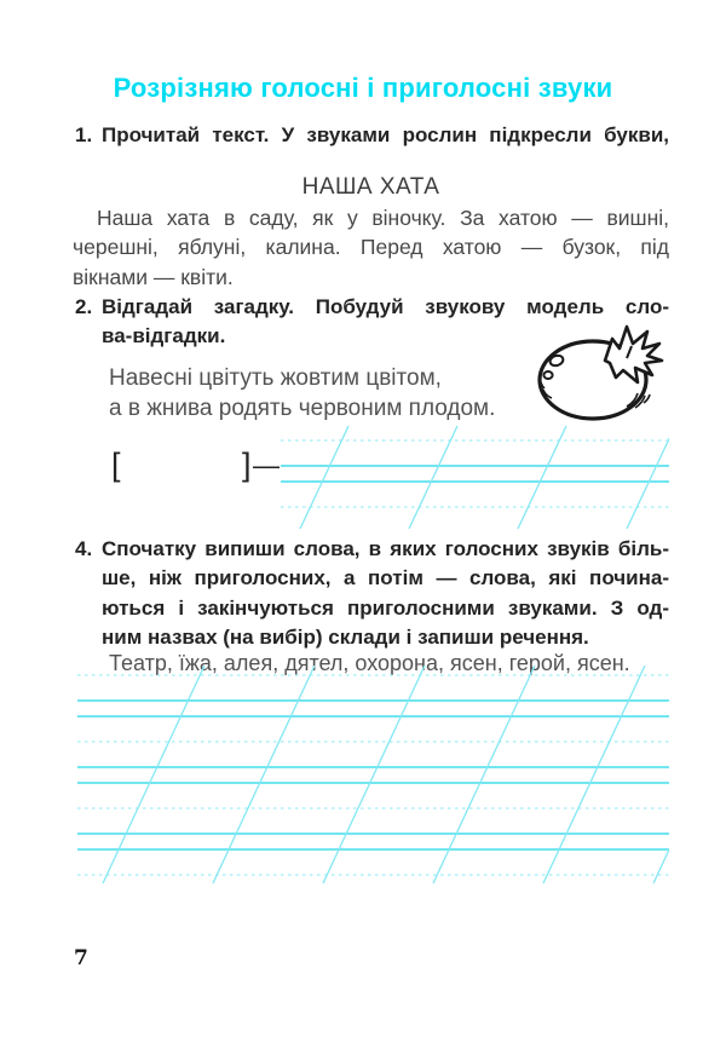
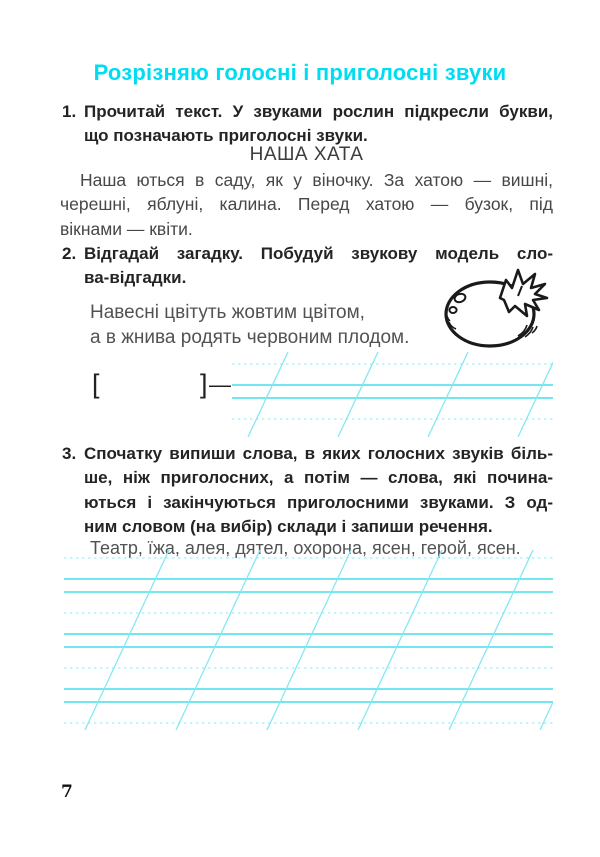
  Розрізняю голосні і приголосні звуки
  1.
  Прочитай текст. У звуками рослин підкресли букви,
+ що позначають приголосні звуки.
  НАША ХАТА
- Наша хата в саду, як у віночку. За хатою — вишні,
+ Наша ються в саду, як у віночку. За хатою — вишні,
  черешні, яблуні, калина. Перед хатою — бузок, під
  вікнами — квіти.
  2.
  Відгадай загадку. Побудуй звукову модель сло-
  ва-відгадки.
  Навесні цвітуть жовтим цвітом,
  а в жнива родять червоним плодом.
  [
  ]
  —
- 4.
+ 3.
  Спочатку випиши слова, в яких голосних звуків біль-
  ше, ніж приголосних, а потім — слова, які почина-
  ються і закінчуються приголосними звуками. З од-
- ним назвах (на вибір) склади і запиши речення.
+ ним словом (на вибір) склади і запиши речення.
  Театр, їжа, алея, дятел, охорона, ясен, герой, ясен.
  7
